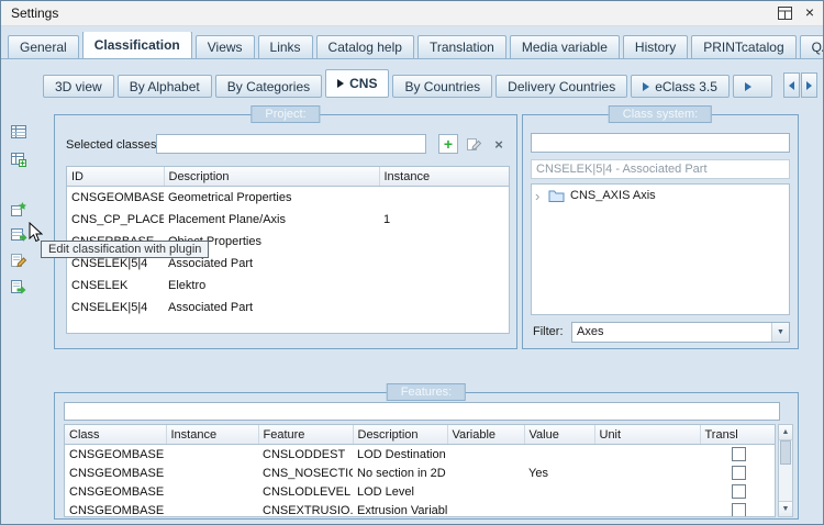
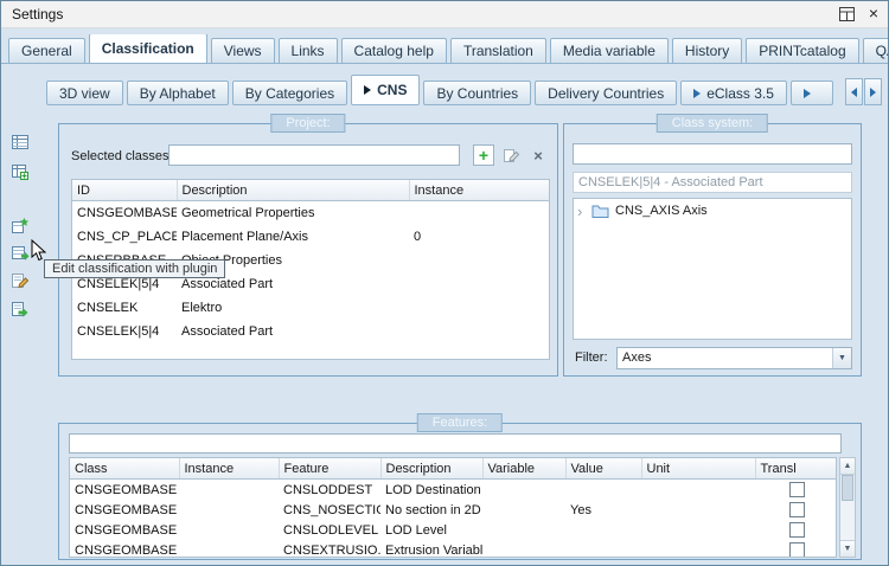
  Settings
  ×
  General
  Classification
  Views
  Links
  Catalog help
  Translation
  Media variable
  History
  PRINTcatalog
  3D view
  By Alphabet
  By Categories
  CNS
  By Countries
  Delivery Countries
  eClass 3.5
  Project:
  Selected classes
  +
  ×
  ID	Description	Instance
  CNSGEOMBASE	Geometrical Properties
- CNS_CP_PLACE	Placement Plane/Axis	1
+ CNS_CP_PLACE	Placement Plane/Axis	0
  CNSELEK|5|4	Associated Part
  CNSELEK	Elektro
  CNSELEK|5|4	Associated Part
  Class system:
  CNSELEK|5|4 - Associated Part
  ›
  CNS_AXIS Axis
  Filter:
  Axes
  Features:
  Class	Instance	Feature	Description	Variable	Value	Unit	Transl
  CNSGEOMBASE		CNSLODDEST	LOD Destination
  CNSGEOMBASE		CNS_NOSECTI	No section in 2D		Yes
  CNSGEOMBASE		CNSLODLEVEL	LOD Level
  CNSGEOMBASE		CNSEXTRUSIO.	Extrusion Variabl
  Edit classification with plugin
